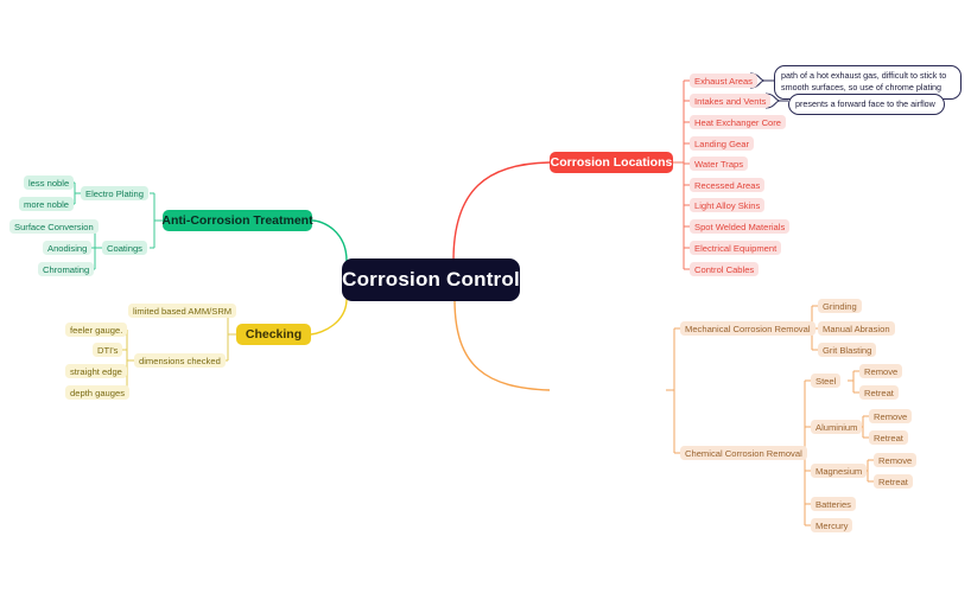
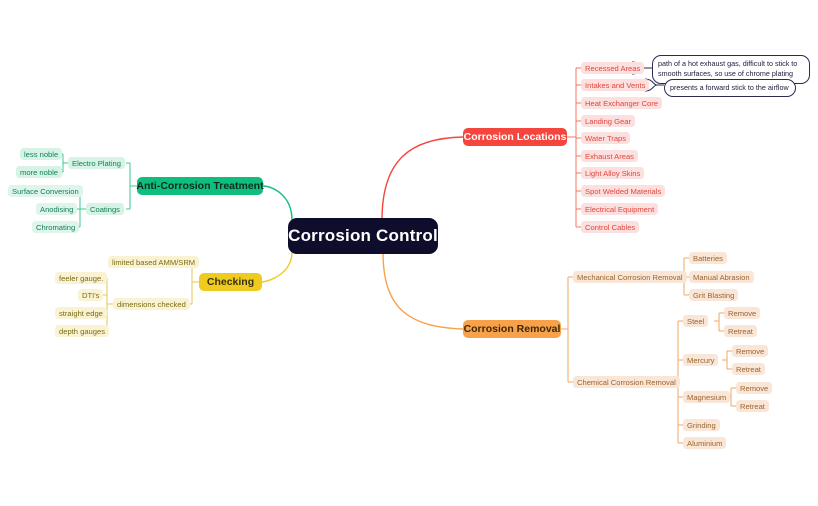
  Corrosion Control
  Corrosion Locations
  Anti-Corrosion Treatment
  Checking
+ Corrosion Removal
- Exhaust Areas
+ Recessed Areas
  Intakes and Vents
  Heat Exchanger Core
  Landing Gear
  Water Traps
- Recessed Areas
+ Exhaust Areas
  Light Alloy Skins
  Spot Welded Materials
  Electrical Equipment
  Control Cables
  path of a hot exhaust gas, difficult to stick to smooth surfaces, so use of chrome plating
- presents a forward face to the airflow
+ presents a forward stick to the airflow
  Electro Plating
  less noble
  more noble
  Coatings
  Surface Conversion
  Anodising
  Chromating
  limited based AMM/SRM
  dimensions checked
  feeler gauge.
  DTI's
  straight edge
  depth gauges
  Mechanical Corrosion Removal
- Grinding
+ Batteries
  Manual Abrasion
  Grit Blasting
  Chemical Corrosion Removal
  Steel
  Remove
  Retreat
- Aluminium
+ Mercury
  Remove
  Retreat
  Magnesium
  Remove
  Retreat
- Batteries
+ Grinding
- Mercury
+ Aluminium
